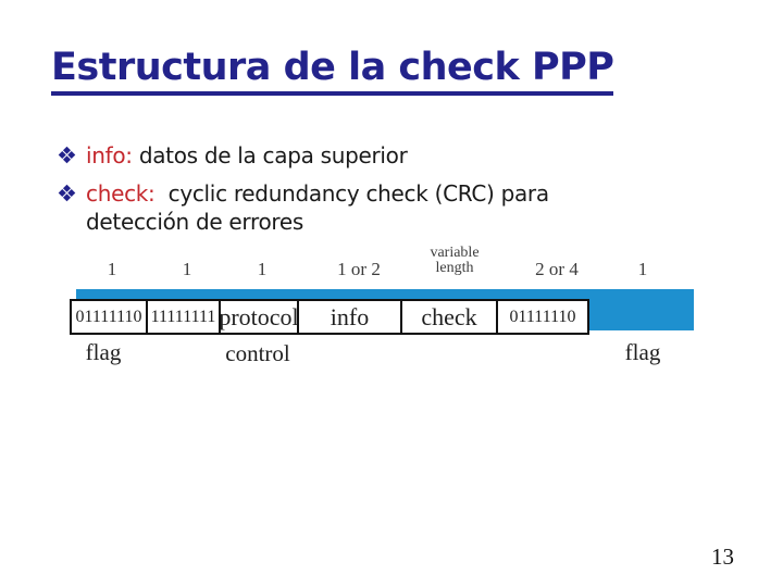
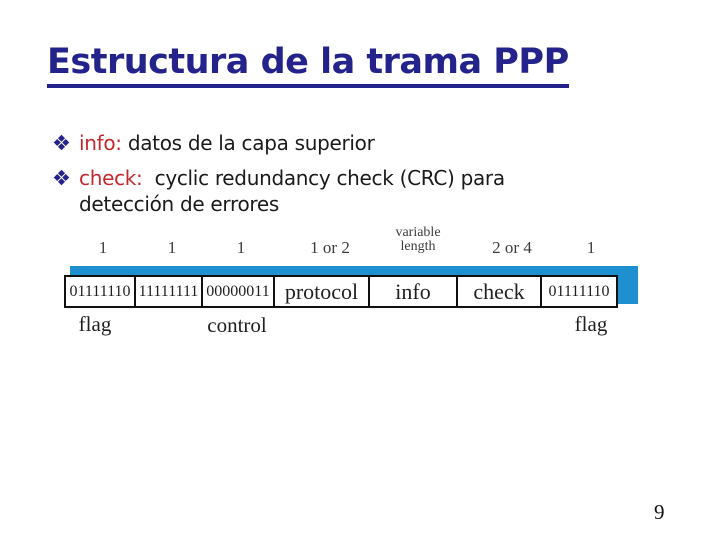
- Estructura de la check PPP
+ Estructura de la trama PPP
  info: datos de la capa superior
  check: cyclic redundancy check (CRC) para
  detección de errores
  1
  1
  1
  1 or 2
  variable
  length
  2 or 4
  1
  01111110
  11111111
+ 00000011
  protocol
  info
  check
  01111110
  flag
  control
  flag
- 13
+ 9
